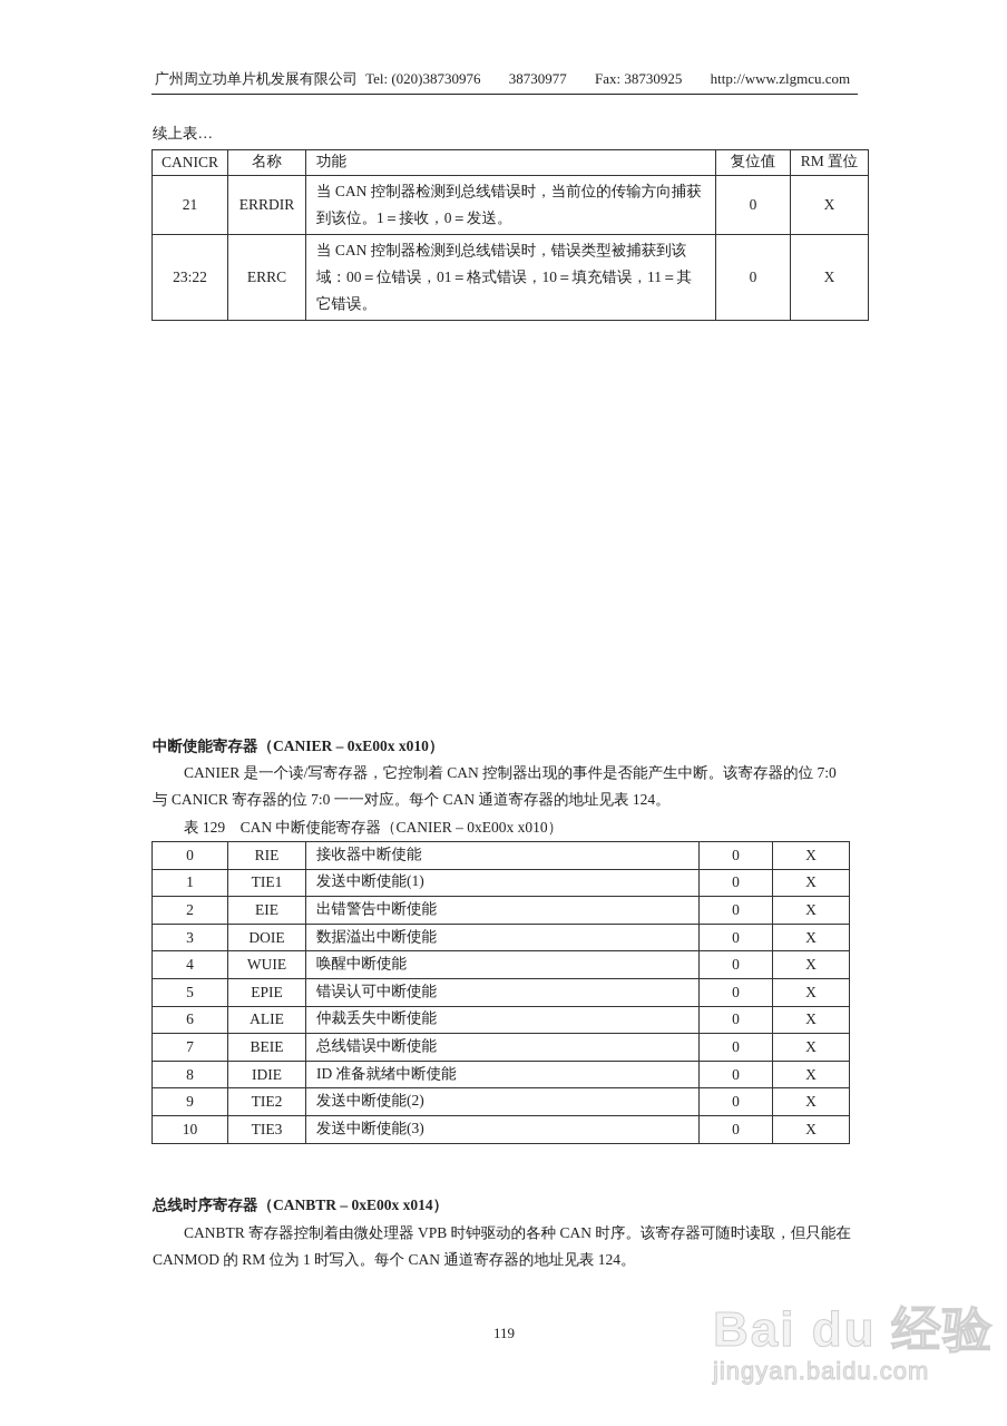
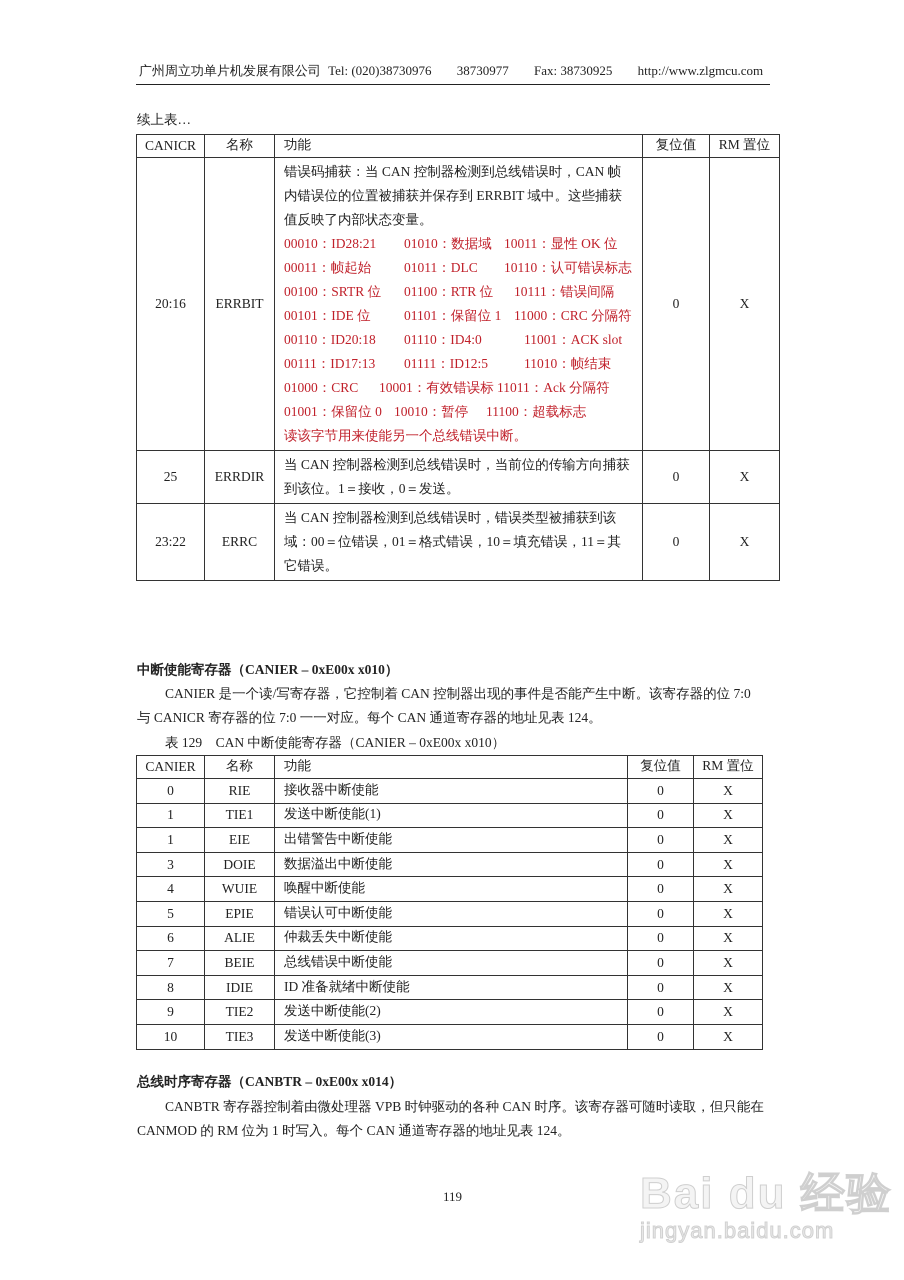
  广州周立功单片机发展有限公司 Tel: (020)38730976 38730977 Fax: 38730925 http://www.zlgmcu.com
  续上表…
  CANICR	名称	功能	复位值	RM 置位
+ 20:16	ERRBIT	错误码捕获：当 CAN 控制器检测到总线错误时，CAN 帧内错误位的位置被捕获并保存到 ERRBIT 域中。这些捕获值反映了内部状态变量。 00010：ID28:21 01010：数据域 10011：显性 OK 位 00011：帧起始 01011：DLC 10110：认可错误标志 00100：SRTR 位 01100：RTR 位 10111：错误间隔 00101：IDE 位 01101：保留位 1 11000：CRC 分隔符 00110：ID20:18 01110：ID4:0 11001：ACK slot 00111：ID17:13 01111：ID12:5 11010：帧结束 01000：CRC 10001：有效错误标 11011：Ack 分隔符 01001：保留位 0 10010：暂停 11100：超载标志 读该字节用来使能另一个总线错误中断。	0	X
- 21	ERRDIR	当 CAN 控制器检测到总线错误时，当前位的传输方向捕获到该位。1＝接收，0＝发送。	0	X
+ 25	ERRDIR	当 CAN 控制器检测到总线错误时，当前位的传输方向捕获到该位。1＝接收，0＝发送。	0	X
  23:22	ERRC	当 CAN 控制器检测到总线错误时，错误类型被捕获到该域：00＝位错误，01＝格式错误，10＝填充错误，11＝其它错误。	0	X
  中断使能寄存器（CANIER – 0xE00x x010）
  CANIER 是一个读/写寄存器，它控制着 CAN 控制器出现的事件是否能产生中断。该寄存器的位 7:0 与 CANICR 寄存器的位 7:0 一一对应。每个 CAN 通道寄存器的地址见表 124。
  表 129 CAN 中断使能寄存器（CANIER – 0xE00x x010）
+ CANIER	名称	功能	复位值	RM 置位
  0	RIE	接收器中断使能	0	X
  1	TIE1	发送中断使能(1)	0	X
- 2	EIE	出错警告中断使能	0	X
+ 1	EIE	出错警告中断使能	0	X
  3	DOIE	数据溢出中断使能	0	X
  4	WUIE	唤醒中断使能	0	X
  5	EPIE	错误认可中断使能	0	X
  6	ALIE	仲裁丢失中断使能	0	X
  7	BEIE	总线错误中断使能	0	X
  8	IDIE	ID 准备就绪中断使能	0	X
  9	TIE2	发送中断使能(2)	0	X
  10	TIE3	发送中断使能(3)	0	X
  总线时序寄存器（CANBTR – 0xE00x x014）
  CANBTR 寄存器控制着由微处理器 VPB 时钟驱动的各种 CAN 时序。该寄存器可随时读取，但只能在 CANMOD 的 RM 位为 1 时写入。每个 CAN 通道寄存器的地址见表 124。
  119
  Bai du 经验
  jingyan.baidu.com
